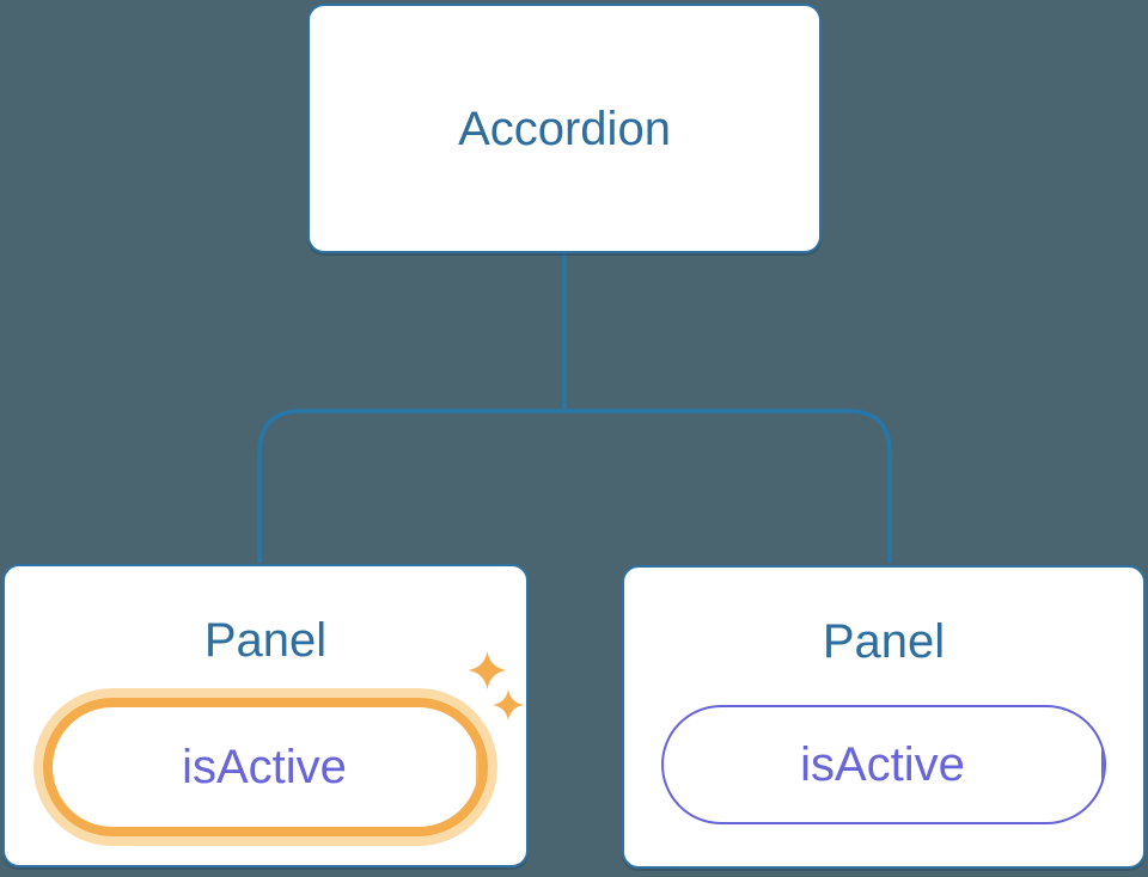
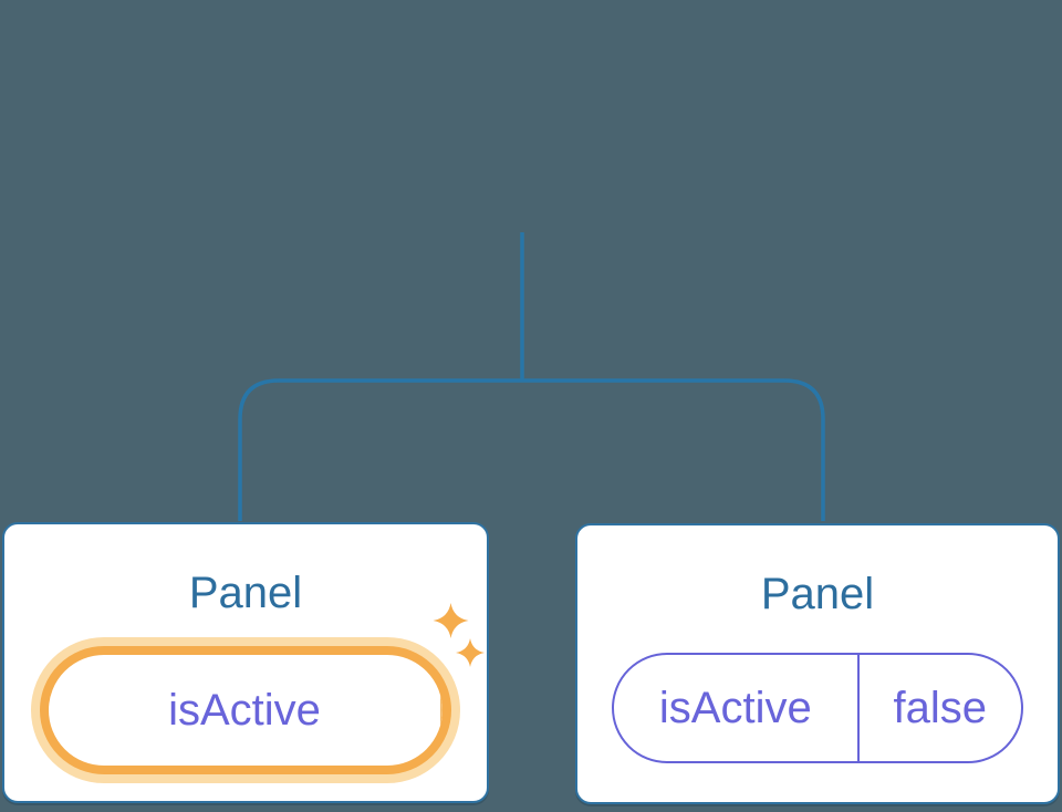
- Accordion
  Panel
  isActive
  Panel
  isActive
+ false
